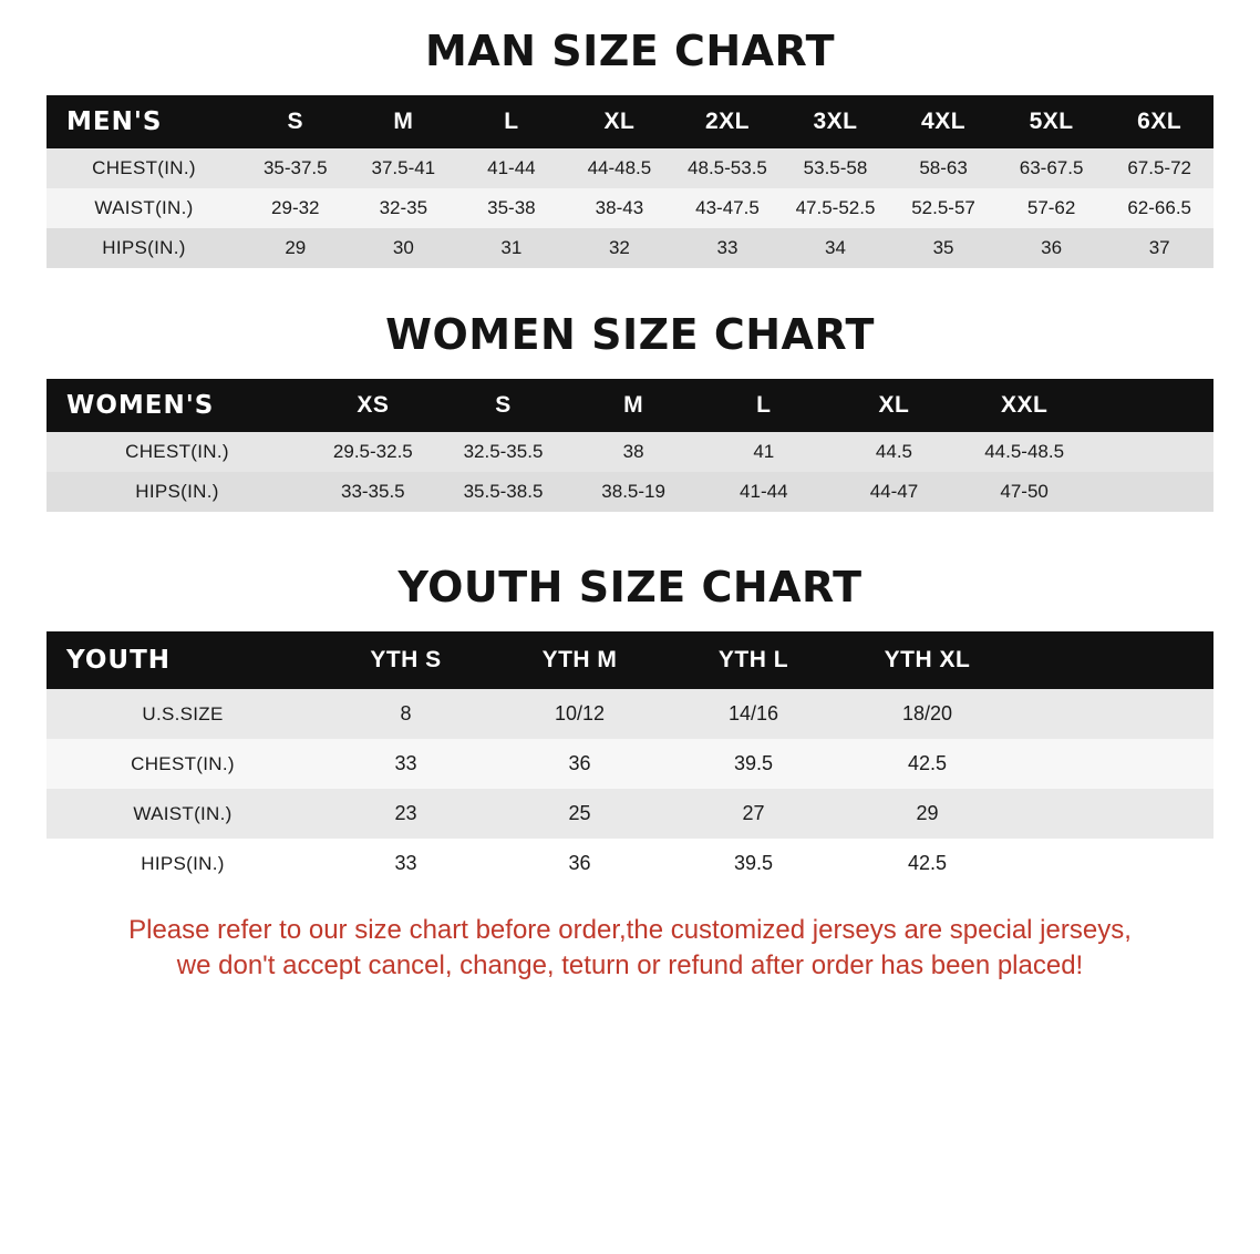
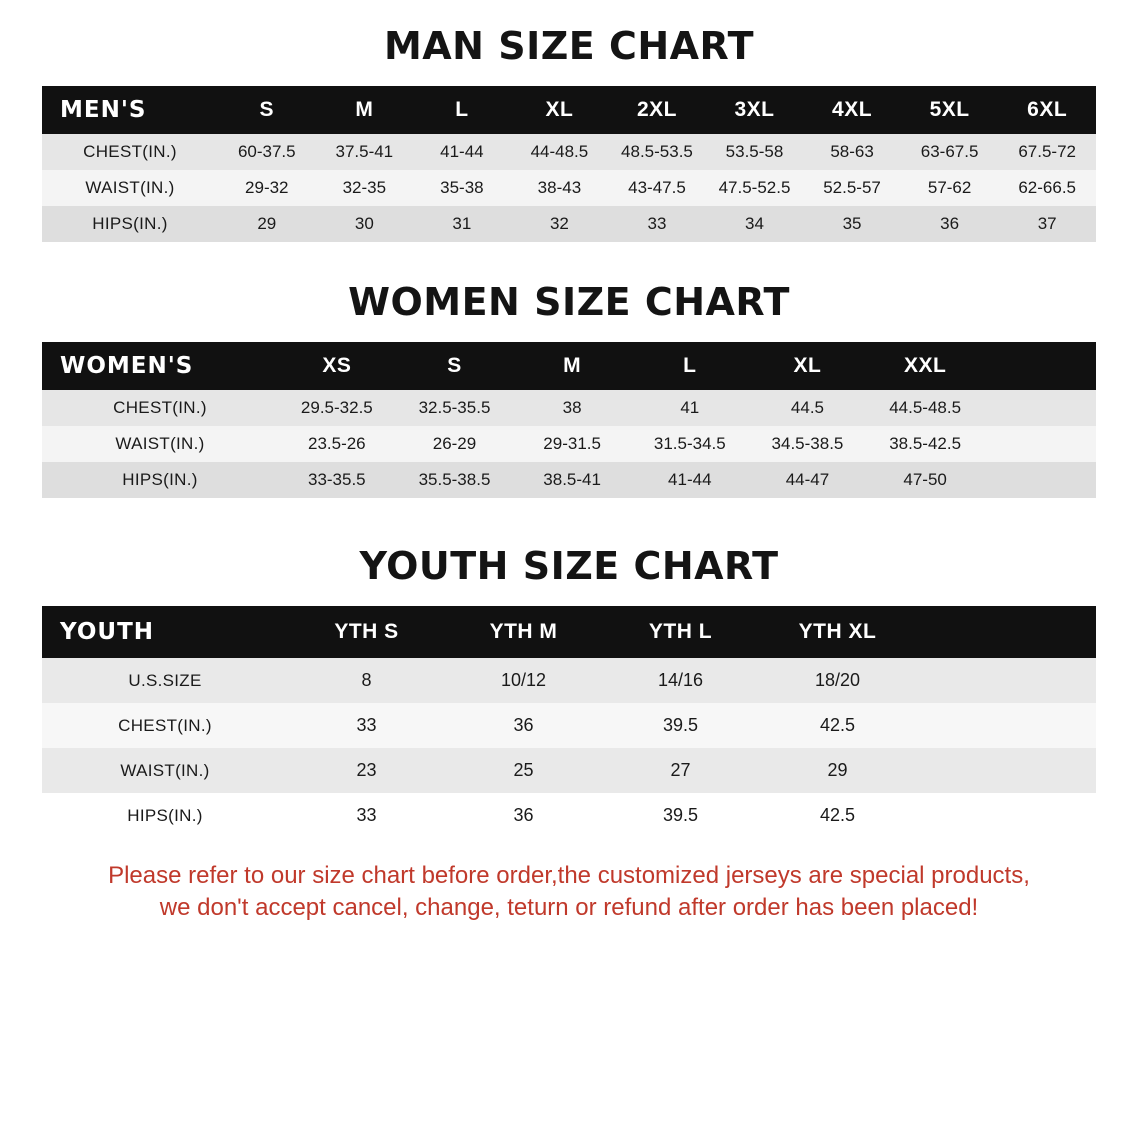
  MAN SIZE CHART
  MEN'S	S	M	L	XL	2XL	3XL	4XL	5XL	6XL
- CHEST(IN.)	35-37.5	37.5-41	41-44	44-48.5	48.5-53.5	53.5-58	58-63	63-67.5	67.5-72
+ CHEST(IN.)	60-37.5	37.5-41	41-44	44-48.5	48.5-53.5	53.5-58	58-63	63-67.5	67.5-72
  WAIST(IN.)	29-32	32-35	35-38	38-43	43-47.5	47.5-52.5	52.5-57	57-62	62-66.5
  HIPS(IN.)	29	30	31	32	33	34	35	36	37
  WOMEN SIZE CHART
  WOMEN'S	XS	S	M	L	XL	XXL
  CHEST(IN.)	29.5-32.5	32.5-35.5	38	41	44.5	44.5-48.5
+ WAIST(IN.)	23.5-26	26-29	29-31.5	31.5-34.5	34.5-38.5	38.5-42.5
- HIPS(IN.)	33-35.5	35.5-38.5	38.5-19	41-44	44-47	47-50
+ HIPS(IN.)	33-35.5	35.5-38.5	38.5-41	41-44	44-47	47-50
  YOUTH SIZE CHART
  YOUTH	YTH S	YTH M	YTH L	YTH XL
  U.S.SIZE	8	10/12	14/16	18/20
  CHEST(IN.)	33	36	39.5	42.5
  WAIST(IN.)	23	25	27	29
  HIPS(IN.)	33	36	39.5	42.5
- Please refer to our size chart before order,the customized jerseys are special jerseys,
+ Please refer to our size chart before order,the customized jerseys are special products,
  we don't accept cancel, change, teturn or refund after order has been placed!
